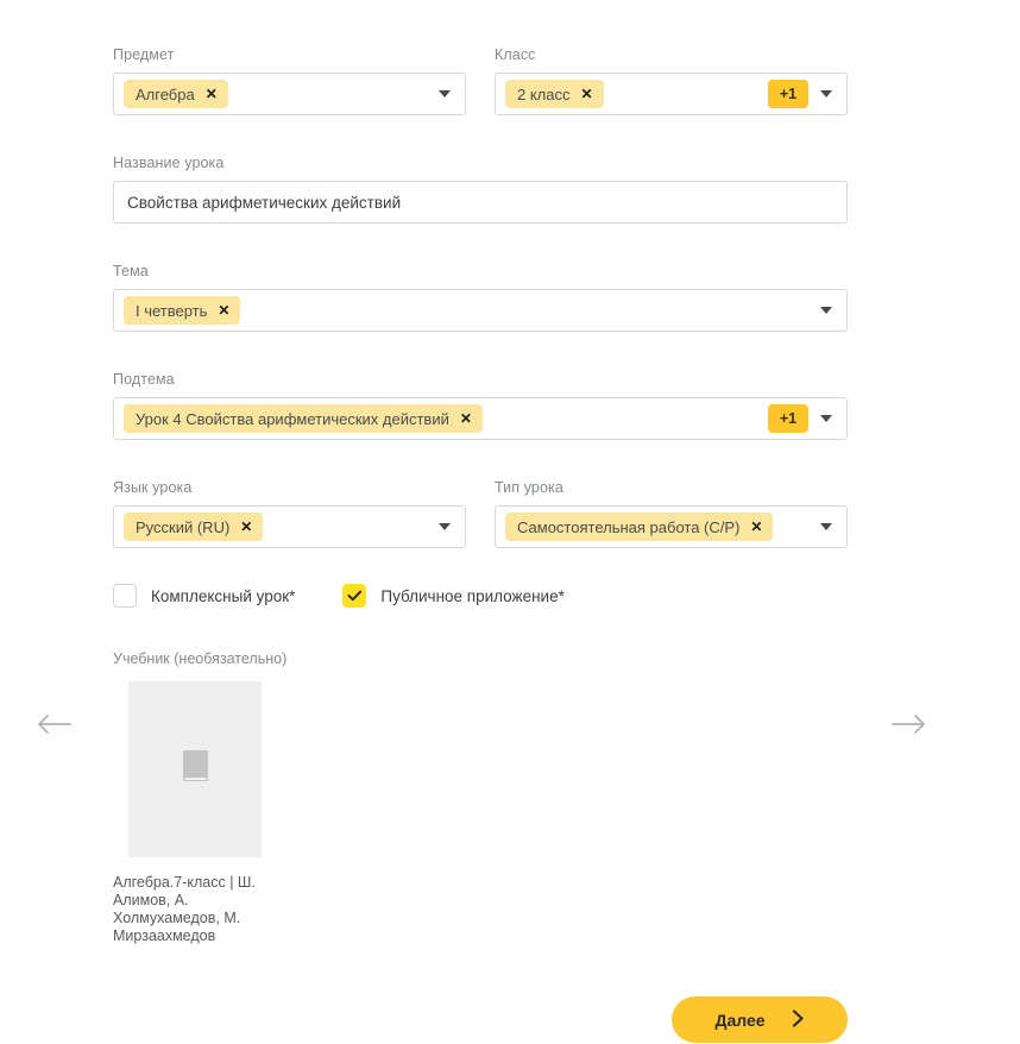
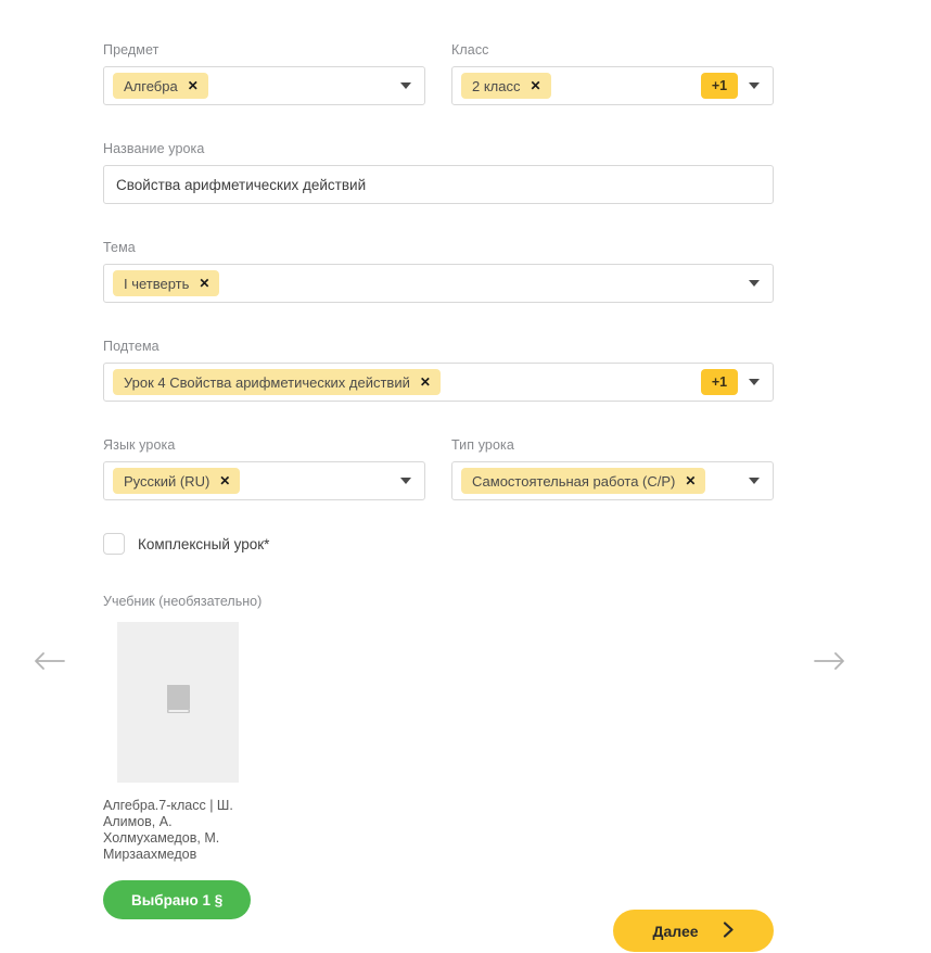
  Предмет
  Алгебра
  ✕
  Класс
  2 класс
  ✕
  +1
  Название урока
  Свойства арифметических действий
  Тема
  I четверть
  ✕
  Подтема
  Урок 4 Свойства арифметических действий
  ✕
  +1
  Язык урока
  Русский (RU)
  ✕
  Тип урока
  Самостоятельная работа (С/Р)
  ✕
  Комплексный урок*
- Публичное приложение*
  Учебник (необязательно)
  Алгебра.7-класс | Ш. Алимов, А. Холмухамедов, М. Мирзаахмедов
+ Выбрано 1 §
  Далее
